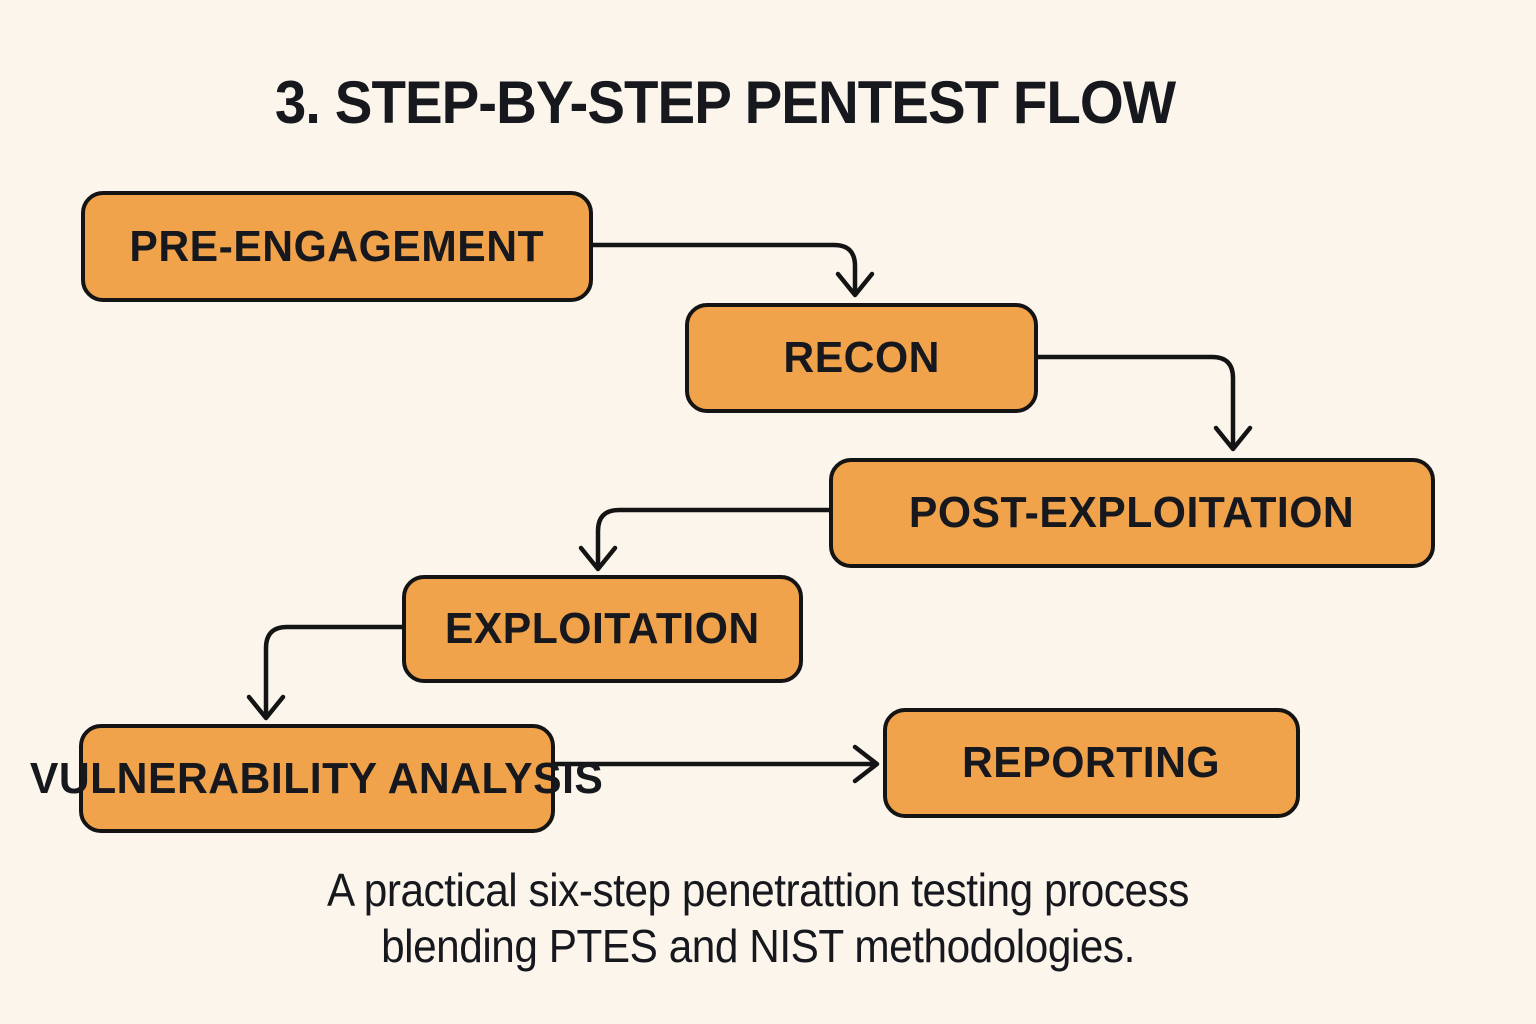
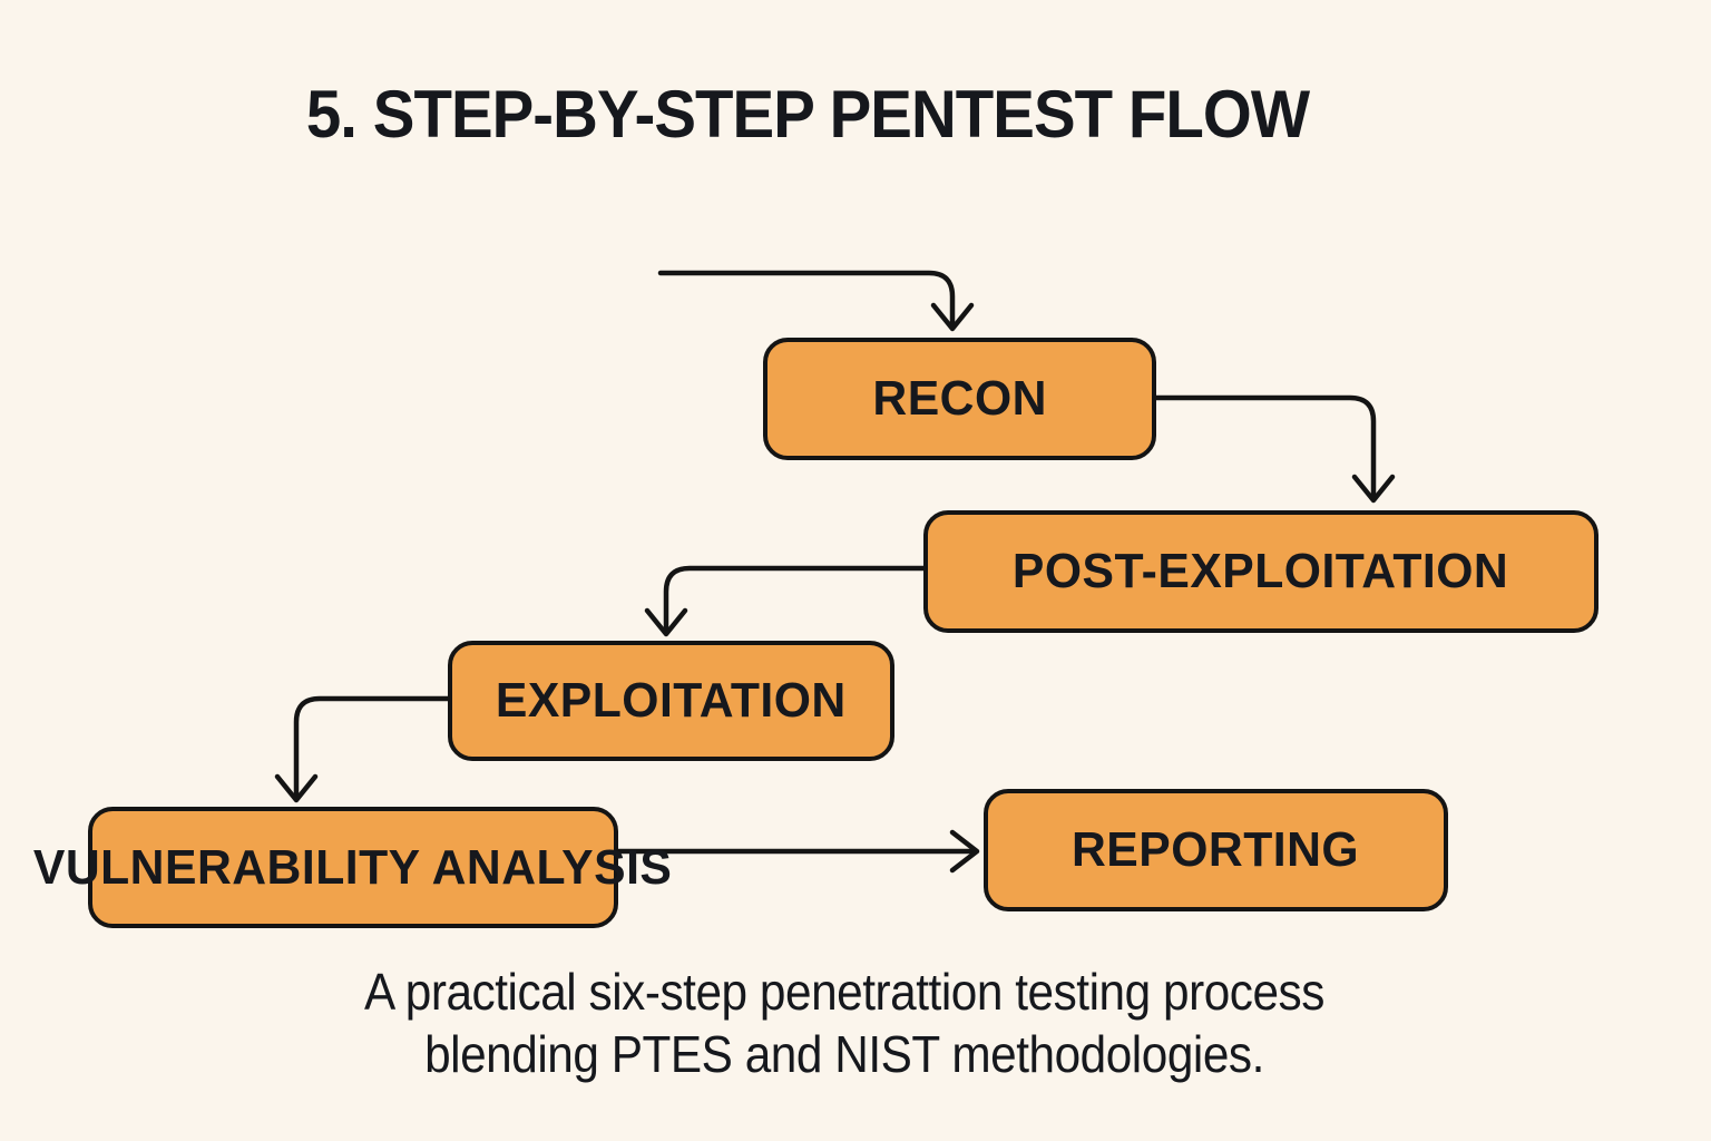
- 3. STEP-BY-STEP PENTEST FLOW
+ 5. STEP-BY-STEP PENTEST FLOW
- PRE-ENGAGEMENT
  RECON
  POST-EXPLOITATION
  EXPLOITATION
  VULNERABILITY ANALYSIS
  REPORTING
  A practical six-step penetrattion testing process
  blending PTES and NIST methodologies.
